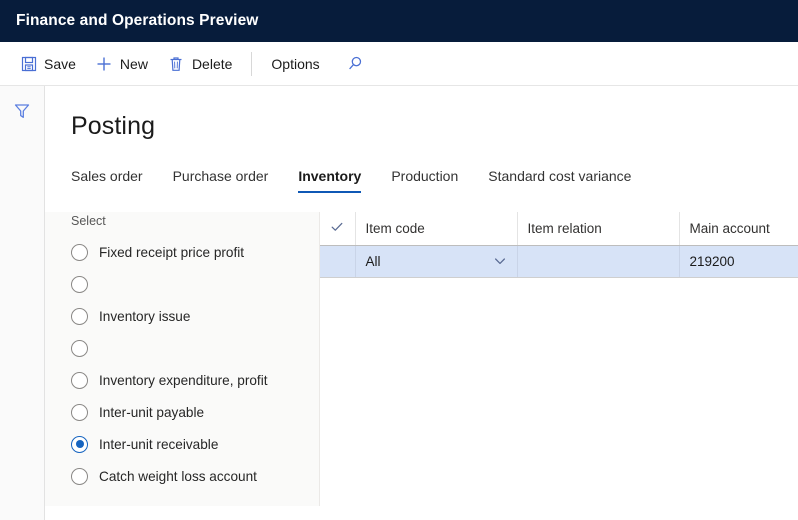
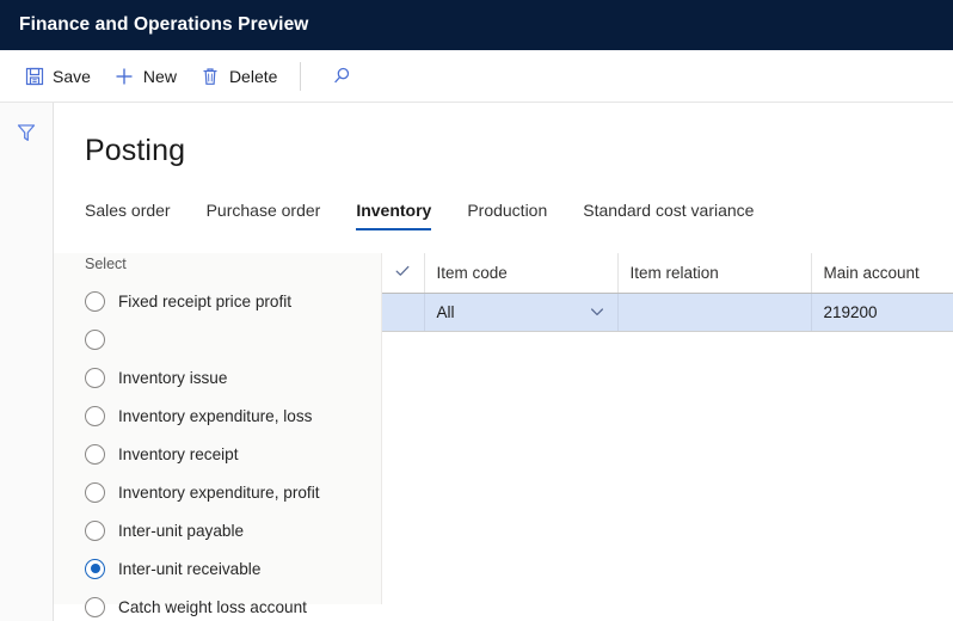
  Finance and Operations Preview
  Save
  New
  Delete
- Options
  Posting
  Sales order
  Purchase order
  Inventory
  Production
  Standard cost variance
  Select
  Fixed receipt price profit
  Inventory issue
+ Inventory expenditure, loss
+ Inventory receipt
  Inventory expenditure, profit
  Inter-unit payable
  Inter-unit receivable
  Catch weight loss account
  	Item code	Item relation	Main account
  	All		219200
